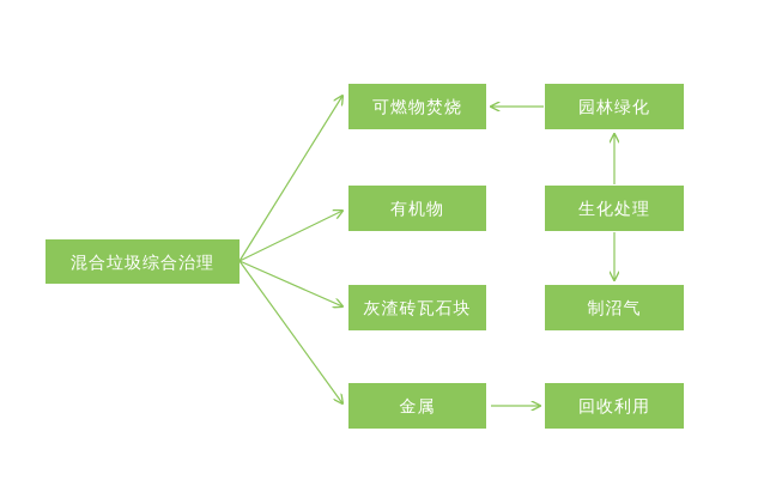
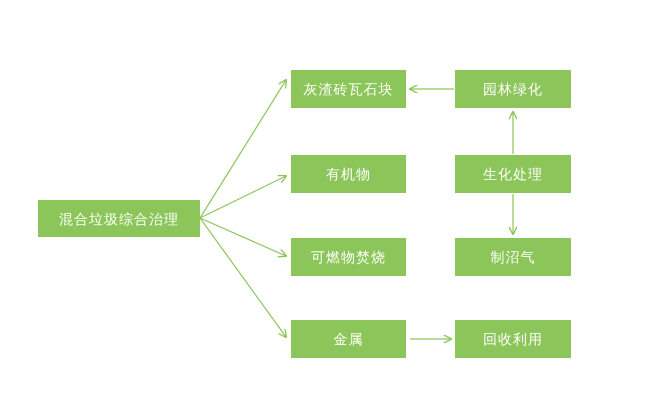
  混合垃圾综合治理
- 可燃物焚烧
+ 灰渣砖瓦石块
  有机物
- 灰渣砖瓦石块
+ 可燃物焚烧
  金属
  园林绿化
  生化处理
  制沼气
  回收利用
